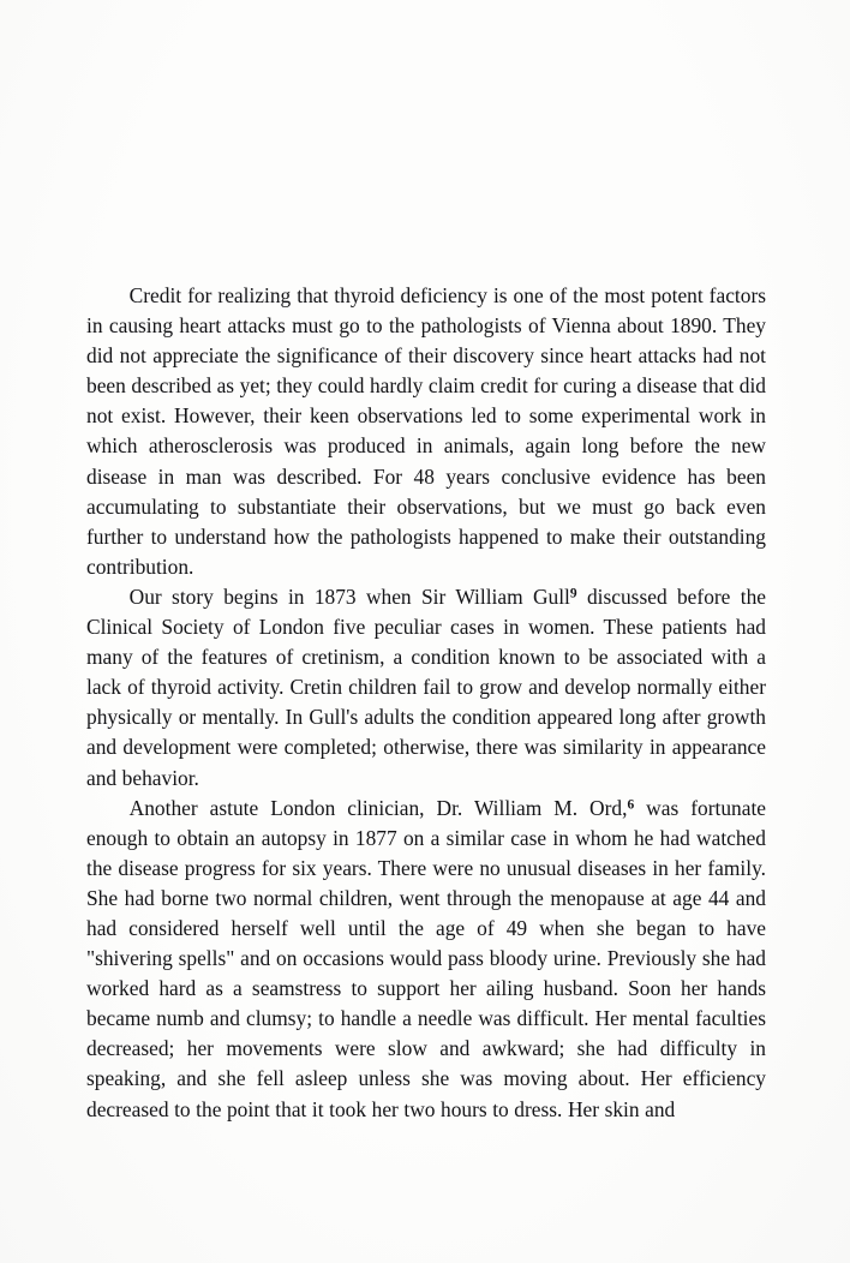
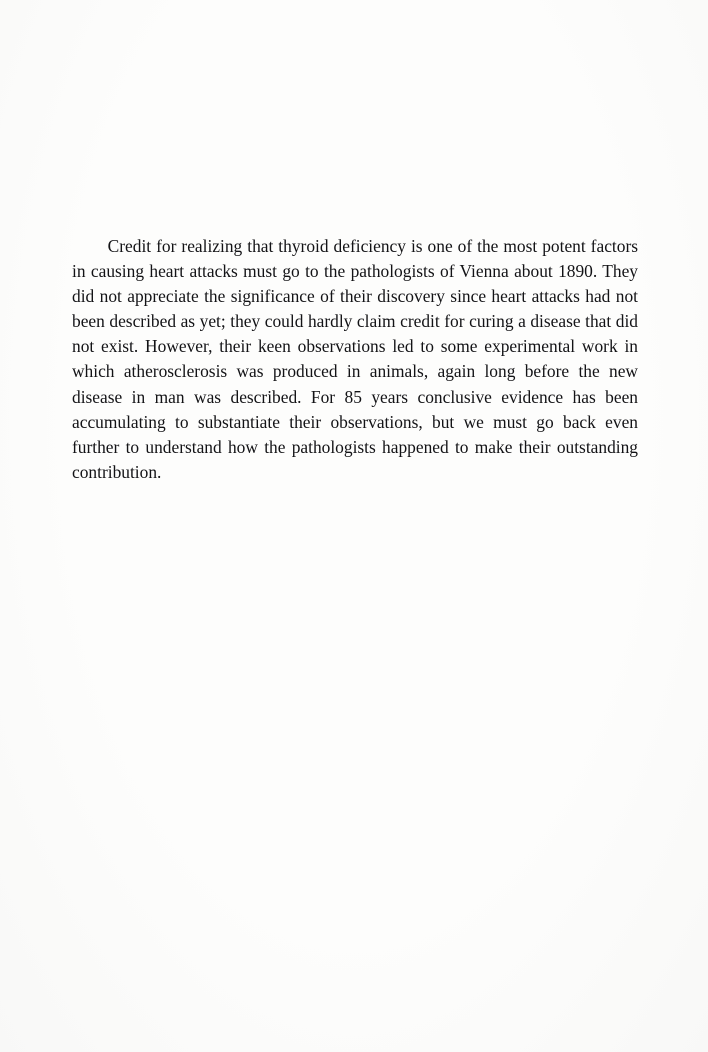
- Credit for realizing that thyroid deficiency is one of the most potent factors in causing heart attacks must go to the pathologists of Vienna about 1890. They did not appreciate the significance of their discovery since heart attacks had not been described as yet; they could hardly claim credit for curing a disease that did not exist. However, their keen observations led to some experimental work in which atherosclerosis was produced in animals, again long before the new disease in man was described. For 48 years conclusive evidence has been accumulating to substantiate their observations, but we must go back even further to understand how the pathologists happened to make their outstanding contribution.
+ Credit for realizing that thyroid deficiency is one of the most potent factors in causing heart attacks must go to the pathologists of Vienna about 1890. They did not appreciate the significance of their discovery since heart attacks had not been described as yet; they could hardly claim credit for curing a disease that did not exist. However, their keen observations led to some experimental work in which atherosclerosis was produced in animals, again long before the new disease in man was described. For 85 years conclusive evidence has been accumulating to substantiate their observations, but we must go back even further to understand how the pathologists happened to make their outstanding contribution.
- Our story begins in 1873 when Sir William Gull9 discussed before the Clinical Society of London five peculiar cases in women. These patients had many of the features of cretinism, a condition known to be associated with a lack of thyroid activity. Cretin children fail to grow and develop normally either physically or mentally. In Gull's adults the condition appeared long after growth and development were completed; otherwise, there was similarity in appearance and behavior.
- Another astute London clinician, Dr. William M. Ord,6 was fortunate enough to obtain an autopsy in 1877 on a similar case in whom he had watched the disease progress for six years. There were no unusual diseases in her family. She had borne two normal children, went through the menopause at age 44 and had considered herself well until the age of 49 when she began to have "shivering spells" and on occasions would pass bloody urine. Previously she had worked hard as a seamstress to support her ailing husband. Soon her hands became numb and clumsy; to handle a needle was difficult. Her mental faculties decreased; her movements were slow and awkward; she had difficulty in speaking, and she fell asleep unless she was moving about. Her efficiency decreased to the point that it took her two hours to dress. Her skin and
